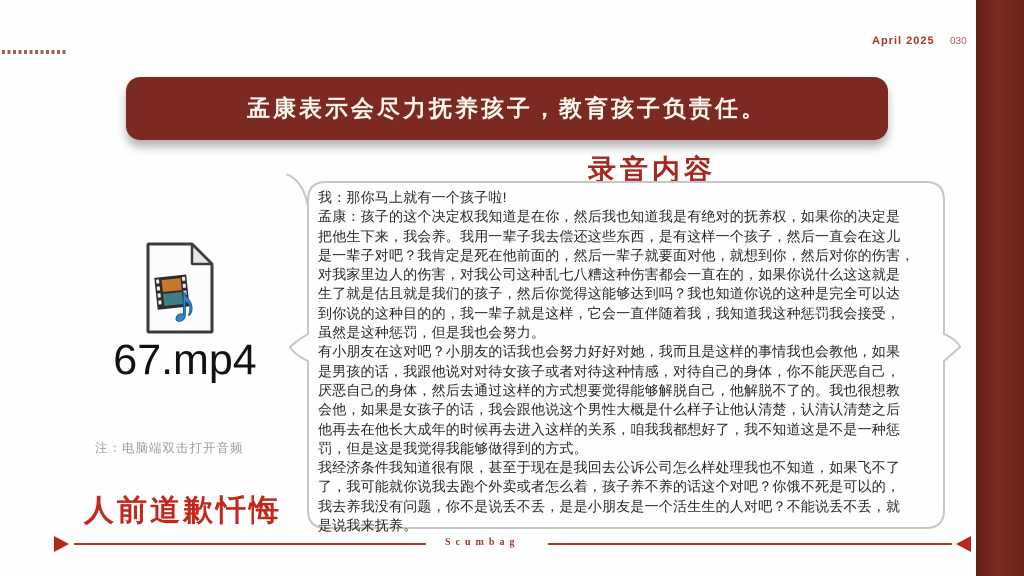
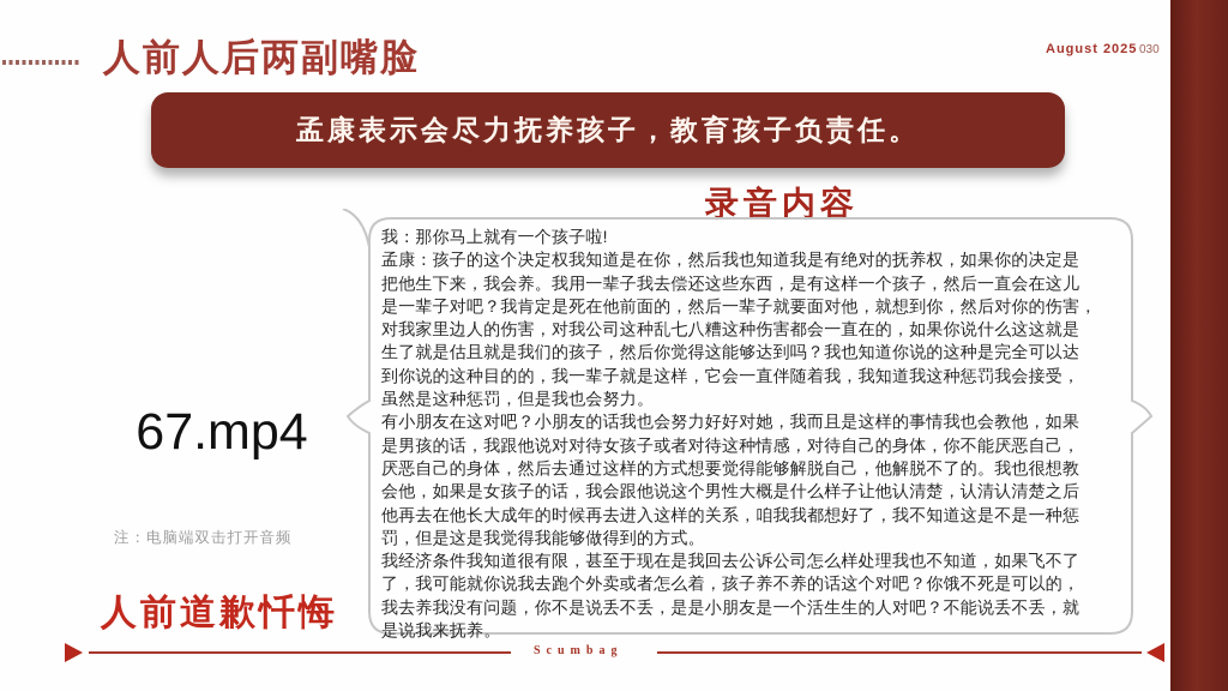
+ 人前人后两副嘴脸
- April 2025
+ August 2025
  030
  孟康表示会尽力抚养孩子，教育孩子负责任。
  录音内容
  我：那你马上就有一个孩子啦!
  孟康：孩子的这个决定权我知道是在你，然后我也知道我是有绝对的抚养权，如果你的决定是
  把他生下来，我会养。我用一辈子我去偿还这些东西，是有这样一个孩子，然后一直会在这儿
  是一辈子对吧？我肯定是死在他前面的，然后一辈子就要面对他，就想到你，然后对你的伤害，
  对我家里边人的伤害，对我公司这种乱七八糟这种伤害都会一直在的，如果你说什么这这就是
  生了就是估且就是我们的孩子，然后你觉得这能够达到吗？我也知道你说的这种是完全可以达
  到你说的这种目的的，我一辈子就是这样，它会一直伴随着我，我知道我这种惩罚我会接受，
  虽然是这种惩罚，但是我也会努力。
  有小朋友在这对吧？小朋友的话我也会努力好好对她，我而且是这样的事情我也会教他，如果
  是男孩的话，我跟他说对对待女孩子或者对待这种情感，对待自己的身体，你不能厌恶自己，
  厌恶自己的身体，然后去通过这样的方式想要觉得能够解脱自己，他解脱不了的。我也很想教
  会他，如果是女孩子的话，我会跟他说这个男性大概是什么样子让他认清楚，认清认清楚之后
  他再去在他长大成年的时候再去进入这样的关系，咱我我都想好了，我不知道这是不是一种惩
  罚，但是这是我觉得我能够做得到的方式。
  我经济条件我知道很有限，甚至于现在是我回去公诉公司怎么样处理我也不知道，如果飞不了
  了，我可能就你说我去跑个外卖或者怎么着，孩子养不养的话这个对吧？你饿不死是可以的，
  我去养我没有问题，你不是说丢不丢，是是小朋友是一个活生生的人对吧？不能说丢不丢，就
  是说我来抚养。
- ♪
  67.mp4
  注：电脑端双击打开音频
  人前道歉忏悔
  Scumbag
